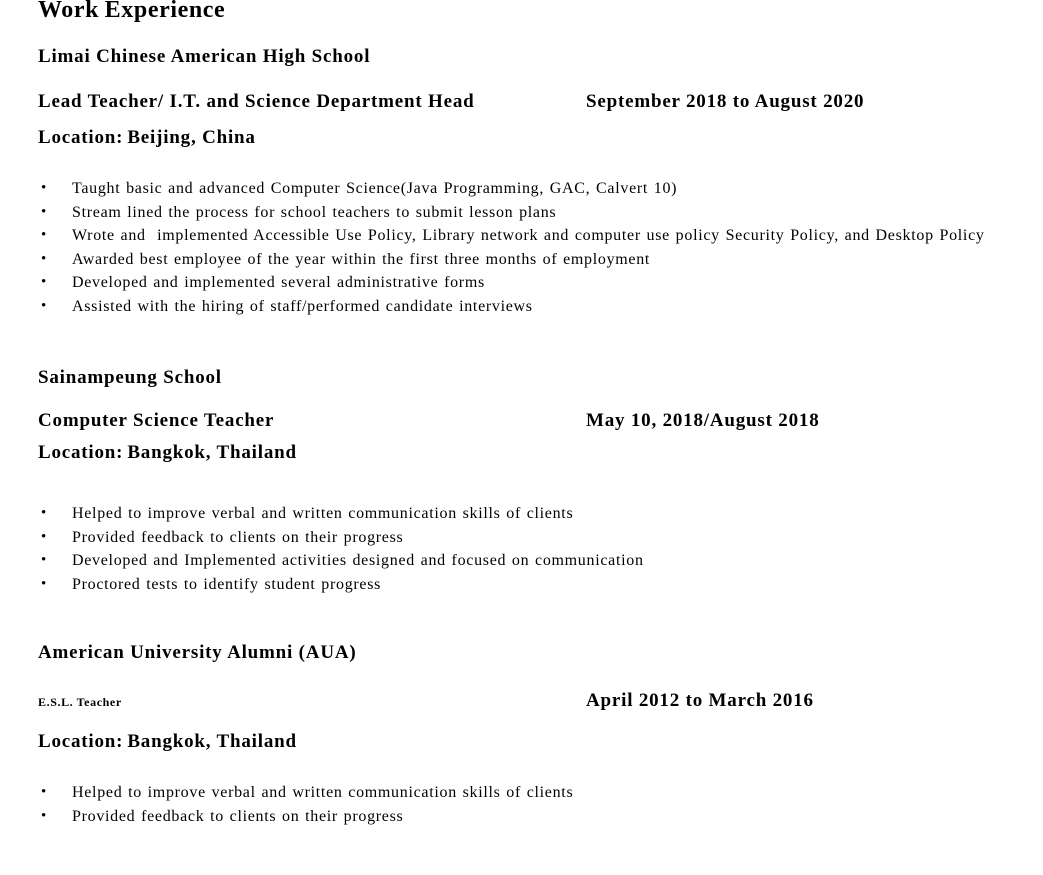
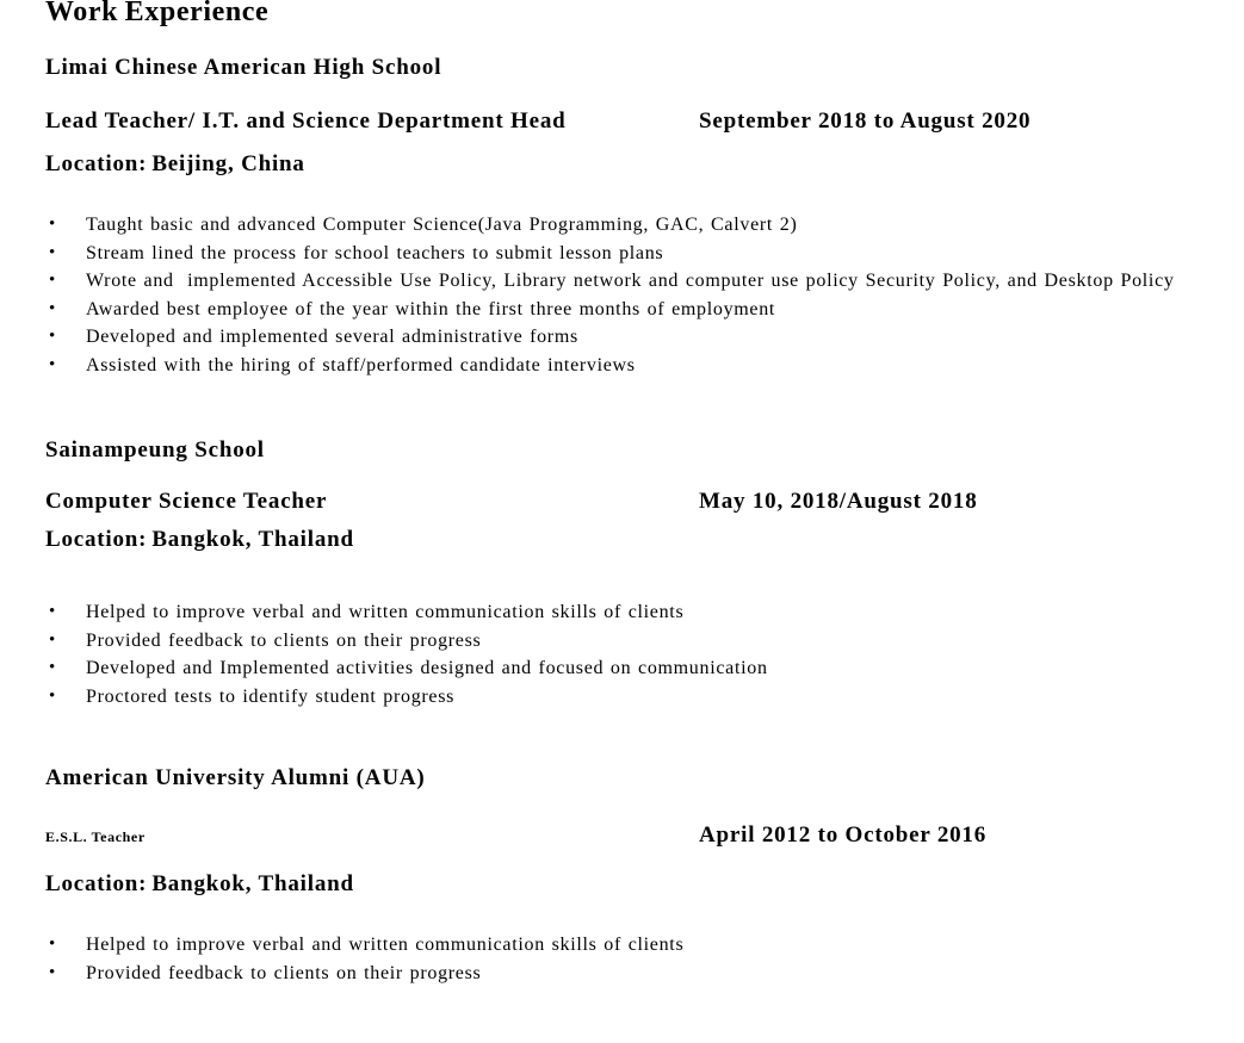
  Work Experience
  Limai Chinese American High School
  Lead Teacher/ I.T. and Science Department Head
  September 2018 to August 2020
  Location: Beijing, China
- Taught basic and advanced Computer Science(Java Programming, GAC, Calvert 10)
+ Taught basic and advanced Computer Science(Java Programming, GAC, Calvert 2)
  Stream lined the process for school teachers to submit lesson plans
  Wrote and implemented Accessible Use Policy, Library network and computer use policy Security Policy, and Desktop Policy
  Awarded best employee of the year within the first three months of employment
  Developed and implemented several administrative forms
  Assisted with the hiring of staff/performed candidate interviews
  Sainampeung School
  Computer Science Teacher
  May 10, 2018/August 2018
  Location: Bangkok, Thailand
  Helped to improve verbal and written communication skills of clients
  Provided feedback to clients on their progress
  Developed and Implemented activities designed and focused on communication
  Proctored tests to identify student progress
  American University Alumni (AUA)
  E.S.L. Teacher
- April 2012 to March 2016
+ April 2012 to October 2016
  Location: Bangkok, Thailand
  Helped to improve verbal and written communication skills of clients
  Provided feedback to clients on their progress
